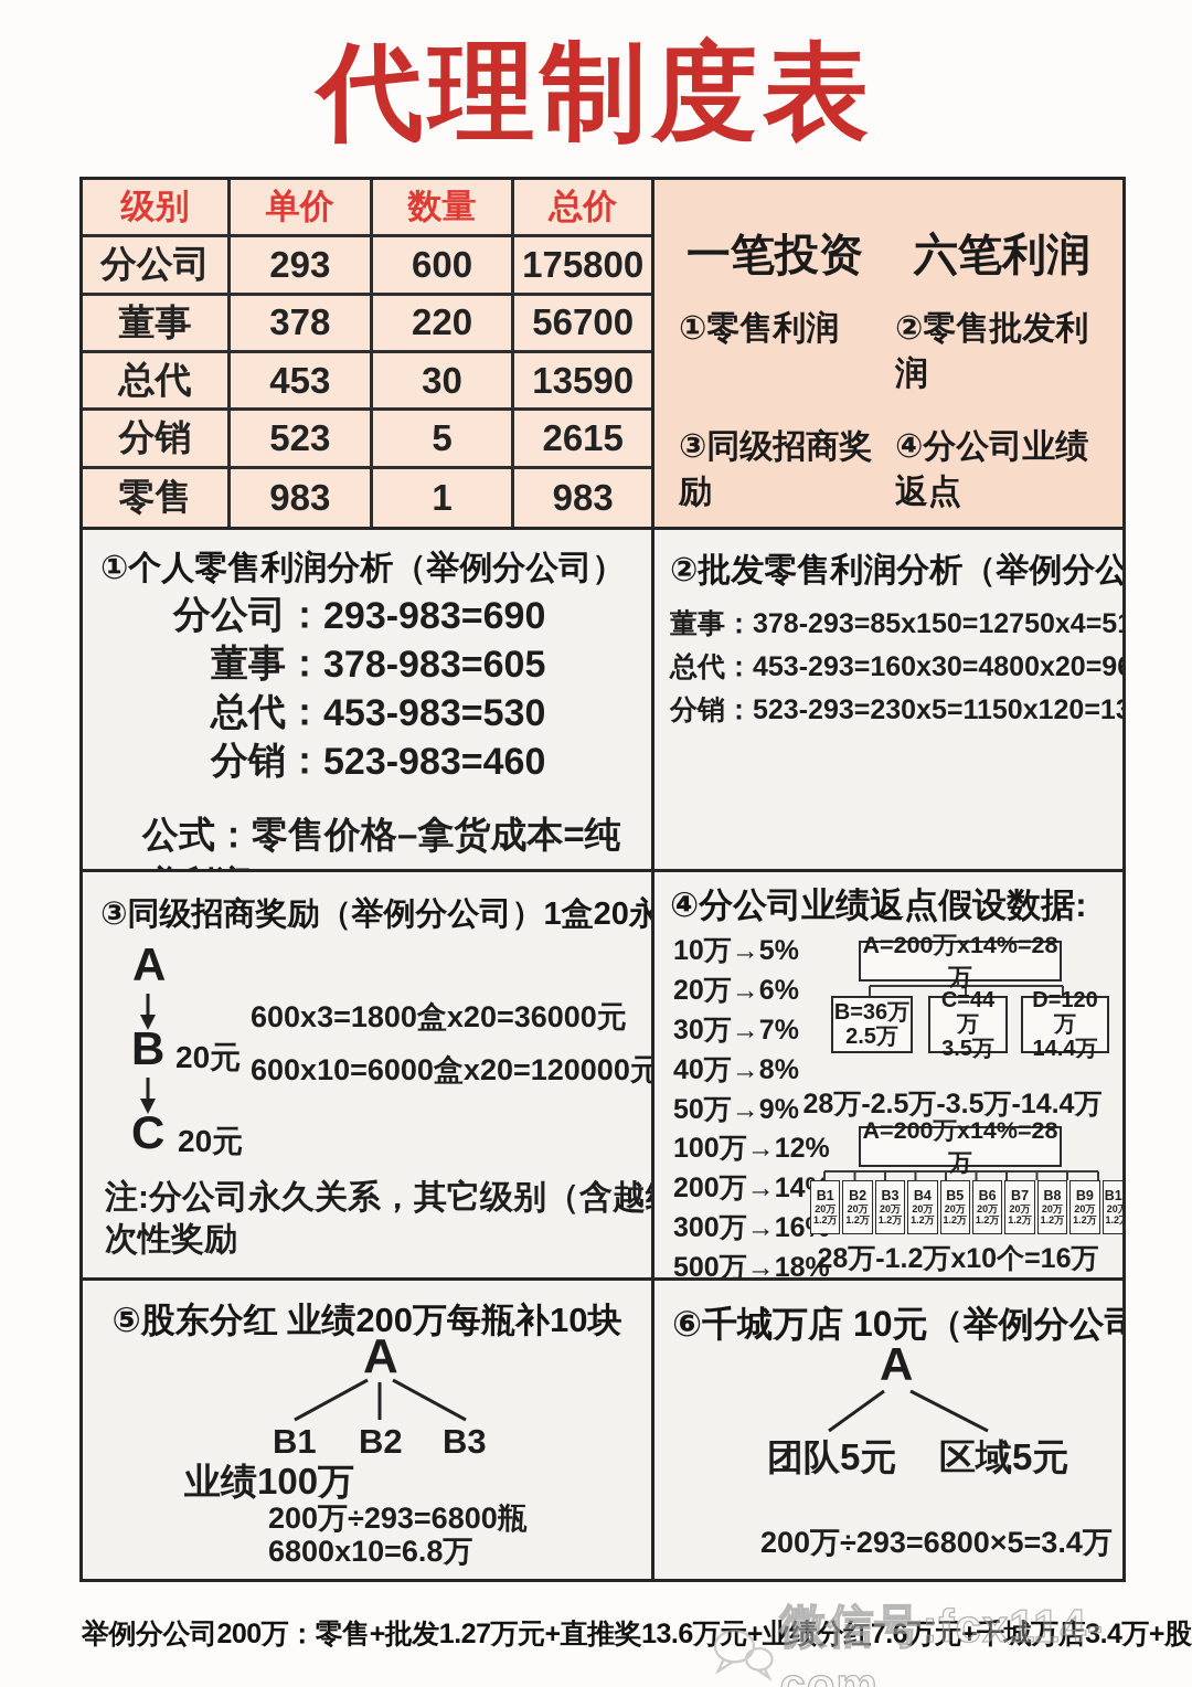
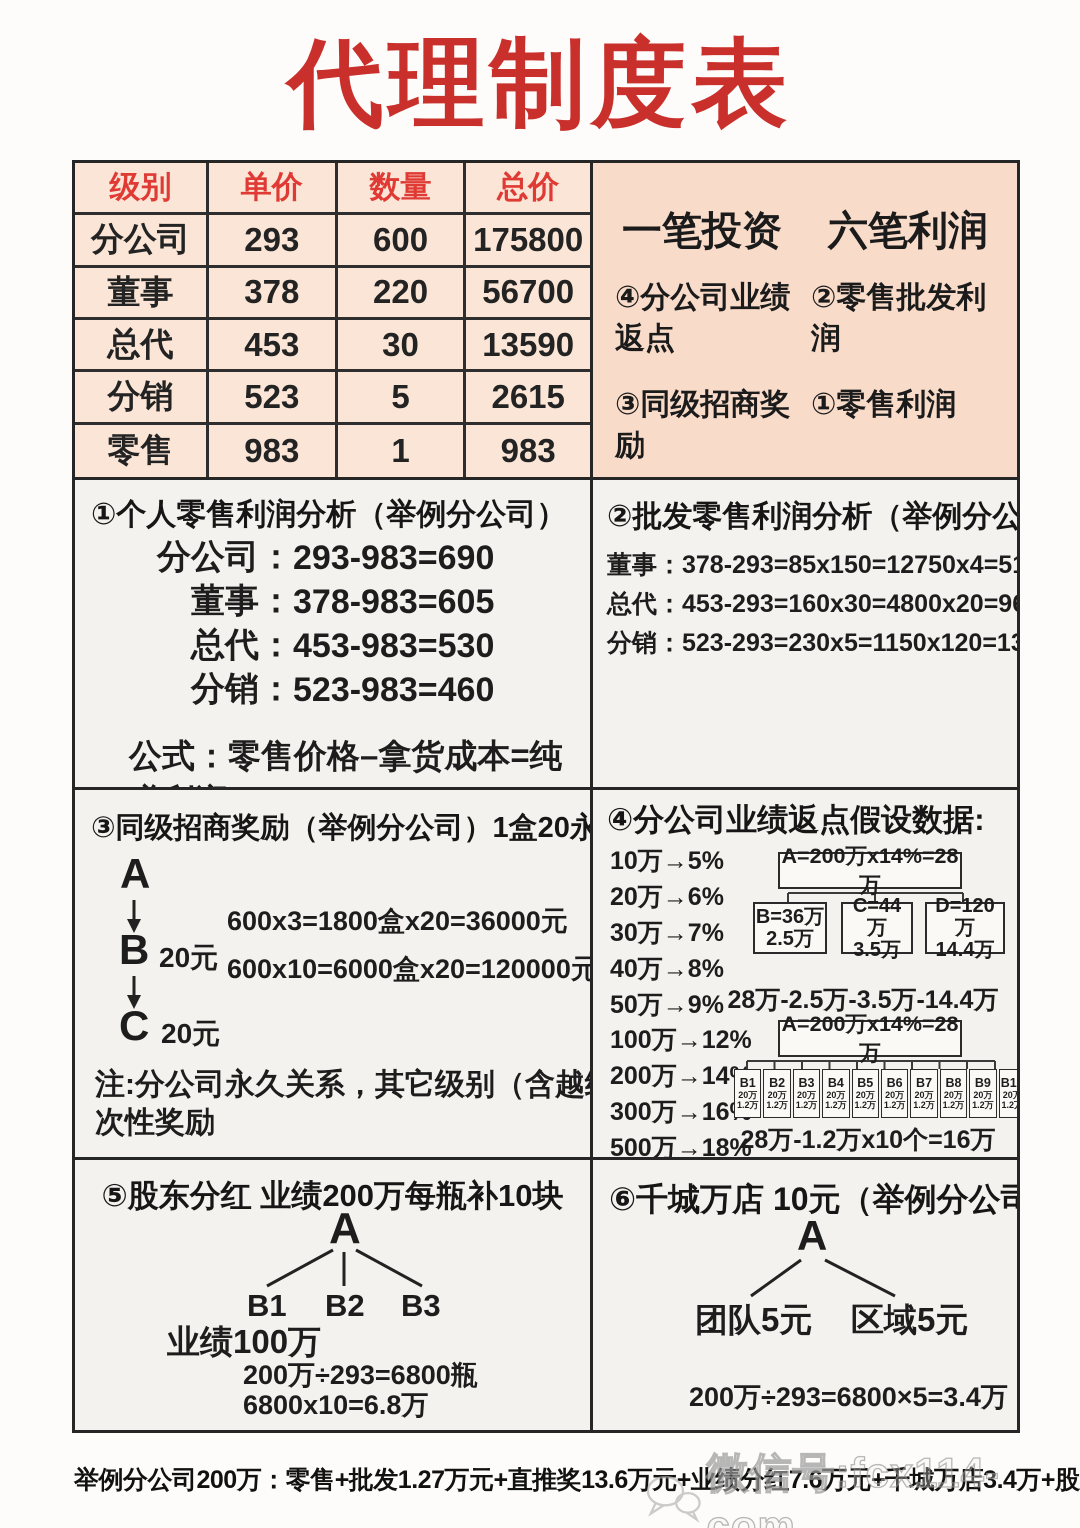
  代理制度表
  级别
  单价
  数量
  总价
  分公司
  293
  600
  175800
  董事
  378
  220
  56700
  总代
  453
  30
  13590
  分销
  523
  5
  2615
  零售
  983
  1
  983
  一笔投资
  六笔利润
- ①零售利润
+ ④分公司业绩返点
  ②零售批发利润
  ③同级招商奖励
- ④分公司业绩返点
+ ①零售利润
  ①个人零售利润分析（举例分公司）
  分公司：
  293-983=690
  董事：
  378-983=605
  总代：
  453-983=530
  分销：
  523-983=460
  公式：零售价格–拿货成本=纯
  ②批发零售利润分析（举例分公
  董事：378-293=85x150=12750x4=5
  总代：453-293=160x30=4800x20=9
  分销：523-293=230x5=1150x120=1
  ③同级招商奖励（举例分公司）1盒20永
  A
  B
  20元
  C
  20元
  600x3=1800盒x20=36000元
  600x10=6000盒x20=120000元
  注:分公司永久关系，其它级别（含越
  次性奖励
  ④分公司业绩返点假设数据:
  10万→5%
  20万→6%
  30万→7%
  40万→8%
  50万→9%
  100万→12%
  200万→14
  300万→16
  500万→18%
  A=200万x14%=28万
  B=36万
  2.5万
  C=44万
  3.5万
  D=120万
  14.4万
  28万-2.5万-3.5万-14.4万
  A=200万x14%=28万
  B1
  20万
  1.2万
  B2
  20万
  1.2万
  B3
  20万
  1.2万
  B4
  20万
  1.2万
  B5
  20万
  1.2万
  B6
  20万
  1.2万
  B7
  20万
  1.2万
  B8
  20万
  1.2万
  B9
  20万
  1.2万
  1.2
  28万-1.2万x10个=16万
  ⑤股东分红 业绩200万每瓶补10块
  A
  B1
  B2
  B3
  业绩100万
  200万÷293=6800瓶
  6800x10=6.8万
  ⑥千城万店 10元（举例分公司
  A
  团队5元
  区域5元
  200万÷293=6800×5=3.4万
  举例分公司200万：零售+批发1.27万元+直推奖13.6万元+业绩分红7.6万元+千城万店3.4万
  微信号:fcx114-com
